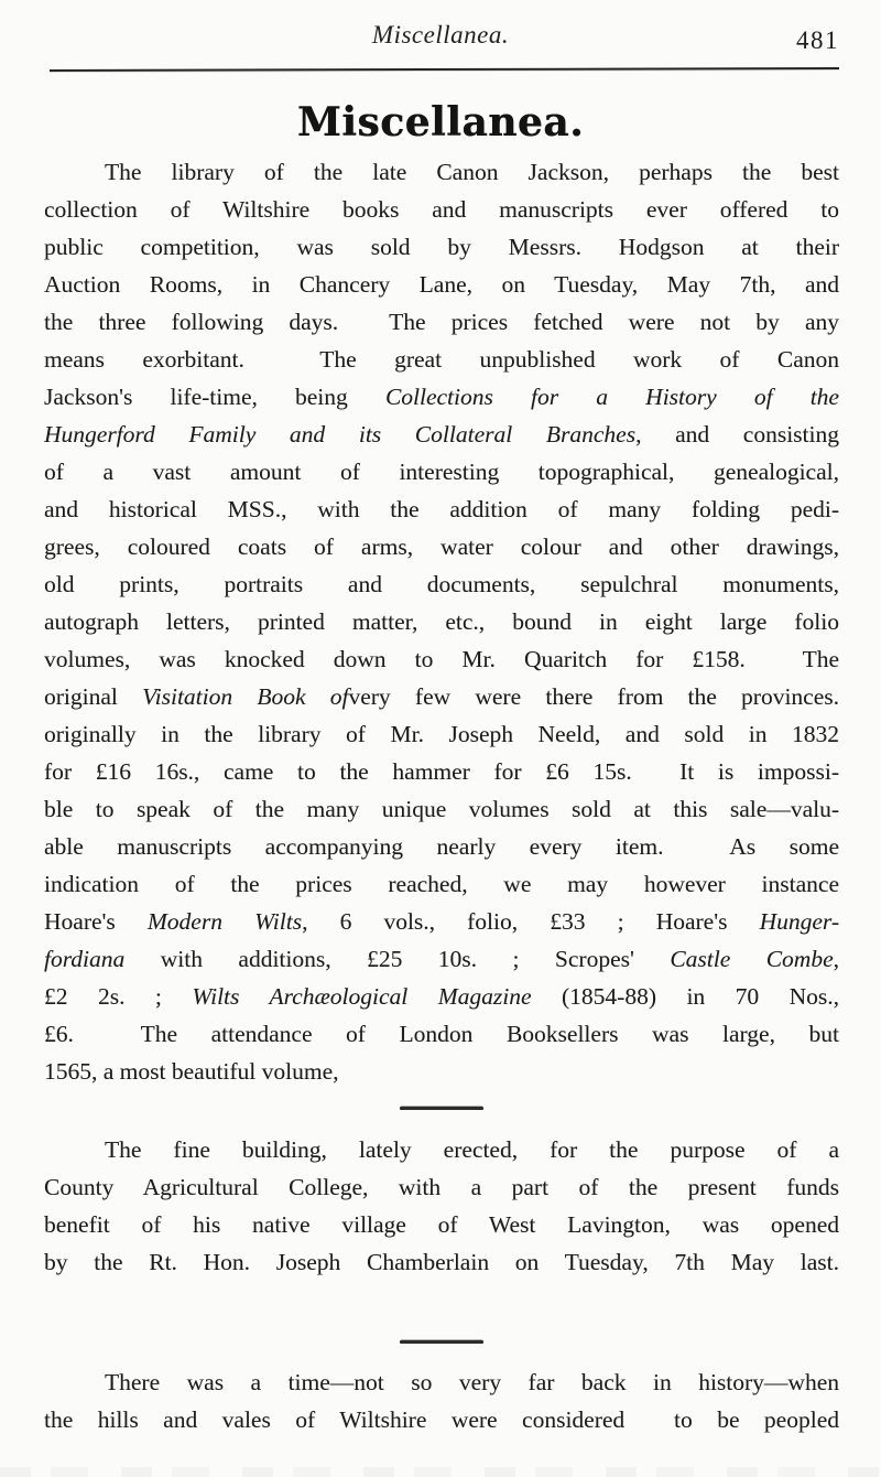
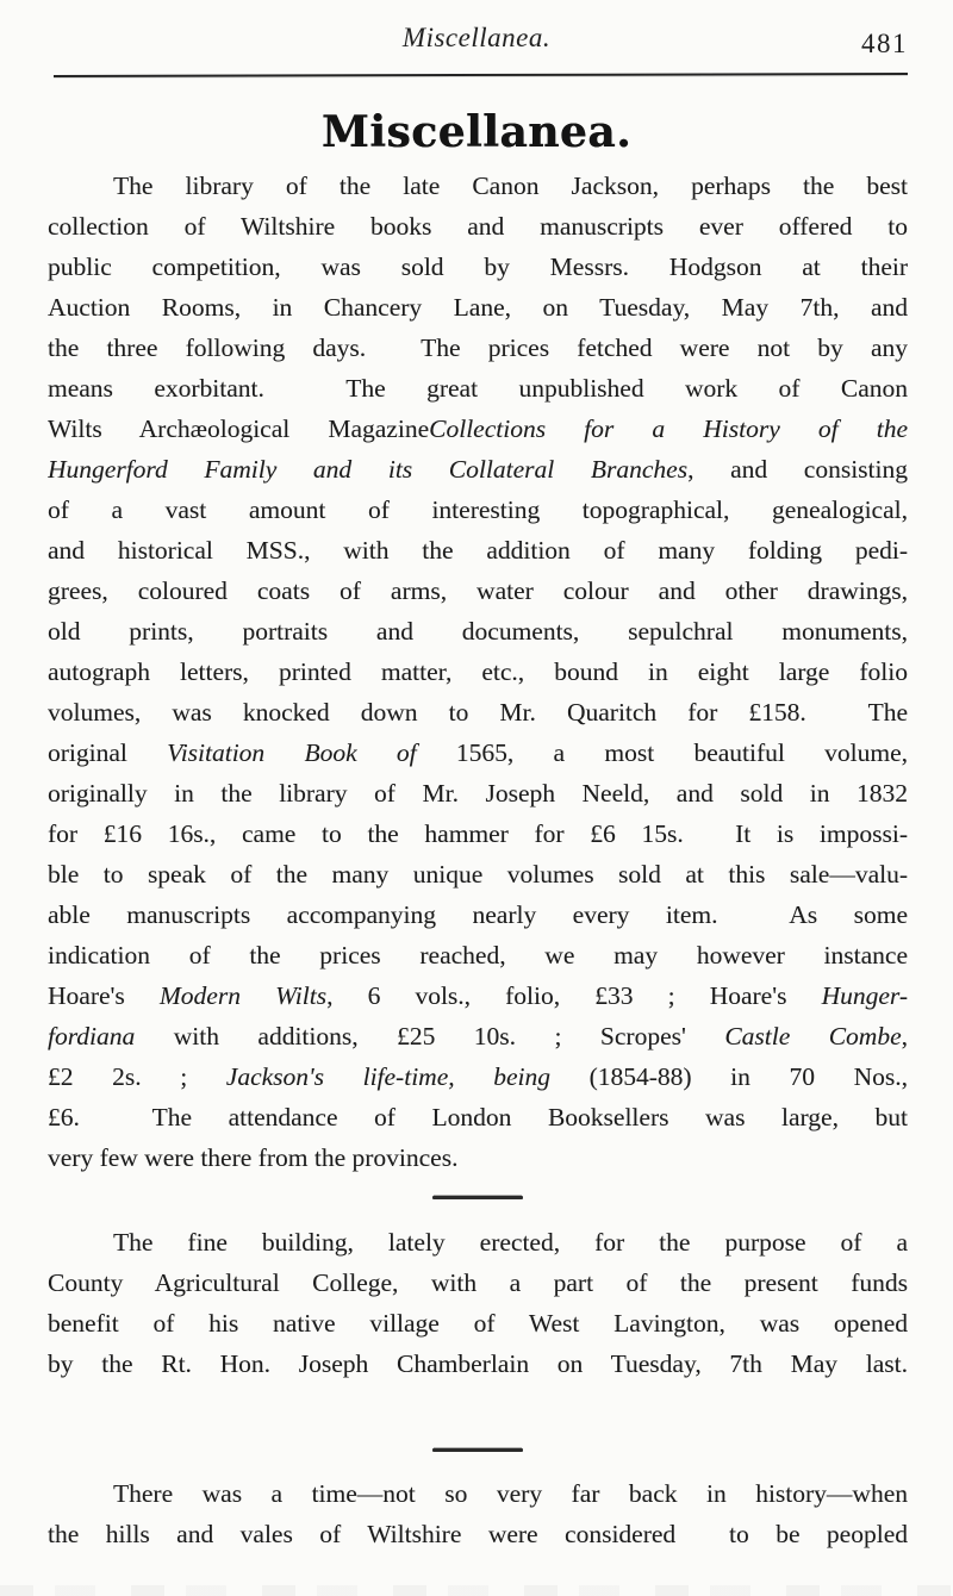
  Miscellanea.
  481
  Miscellanea.
  The library of the late Canon Jackson, perhaps the best
  collection of Wiltshire books and manuscripts ever offered to
  public competition, was sold by Messrs. Hodgson at their
  Auction Rooms, in Chancery Lane, on Tuesday, May 7th, and
  the three following days. The prices fetched were not by any
  means exorbitant. The great unpublished work of Canon
- Jackson's life-time, being Collections for a History of the
+ Wilts Archæological MagazineCollections for a History of the
  Hungerford Family and its Collateral Branches, and consisting
  of a vast amount of interesting topographical, genealogical,
  and historical MSS., with the addition of many folding pedi-
  grees, coloured coats of arms, water colour and other drawings,
  old prints, portraits and documents, sepulchral monuments,
  autograph letters, printed matter, etc., bound in eight large folio
  volumes, was knocked down to Mr. Quaritch for £158. The
- original Visitation Book ofvery few were there from the provinces.
+ original Visitation Book of 1565, a most beautiful volume,
  originally in the library of Mr. Joseph Neeld, and sold in 1832
  for £16 16s., came to the hammer for £6 15s. It is impossi-
  ble to speak of the many unique volumes sold at this sale—valu-
  able manuscripts accompanying nearly every item. As some
  indication of the prices reached, we may however instance
  Hoare's Modern Wilts, 6 vols., folio, £33 ; Hoare's Hunger-
  fordiana with additions, £25 10s. ; Scropes' Castle Combe,
- £2 2s. ; Wilts Archæological Magazine (1854-88) in 70 Nos.,
+ £2 2s. ; Jackson's life-time, being (1854-88) in 70 Nos.,
  £6. The attendance of London Booksellers was large, but
- 1565, a most beautiful volume,
+ very few were there from the provinces.
  The fine building, lately erected, for the purpose of a
  County Agricultural College, with a part of the present funds
  benefit of his native village of West Lavington, was opened
  by the Rt. Hon. Joseph Chamberlain on Tuesday, 7th May last.
  There was a time—not so very far back in history—when
  the hills and vales of Wiltshire were considered to be peopled
